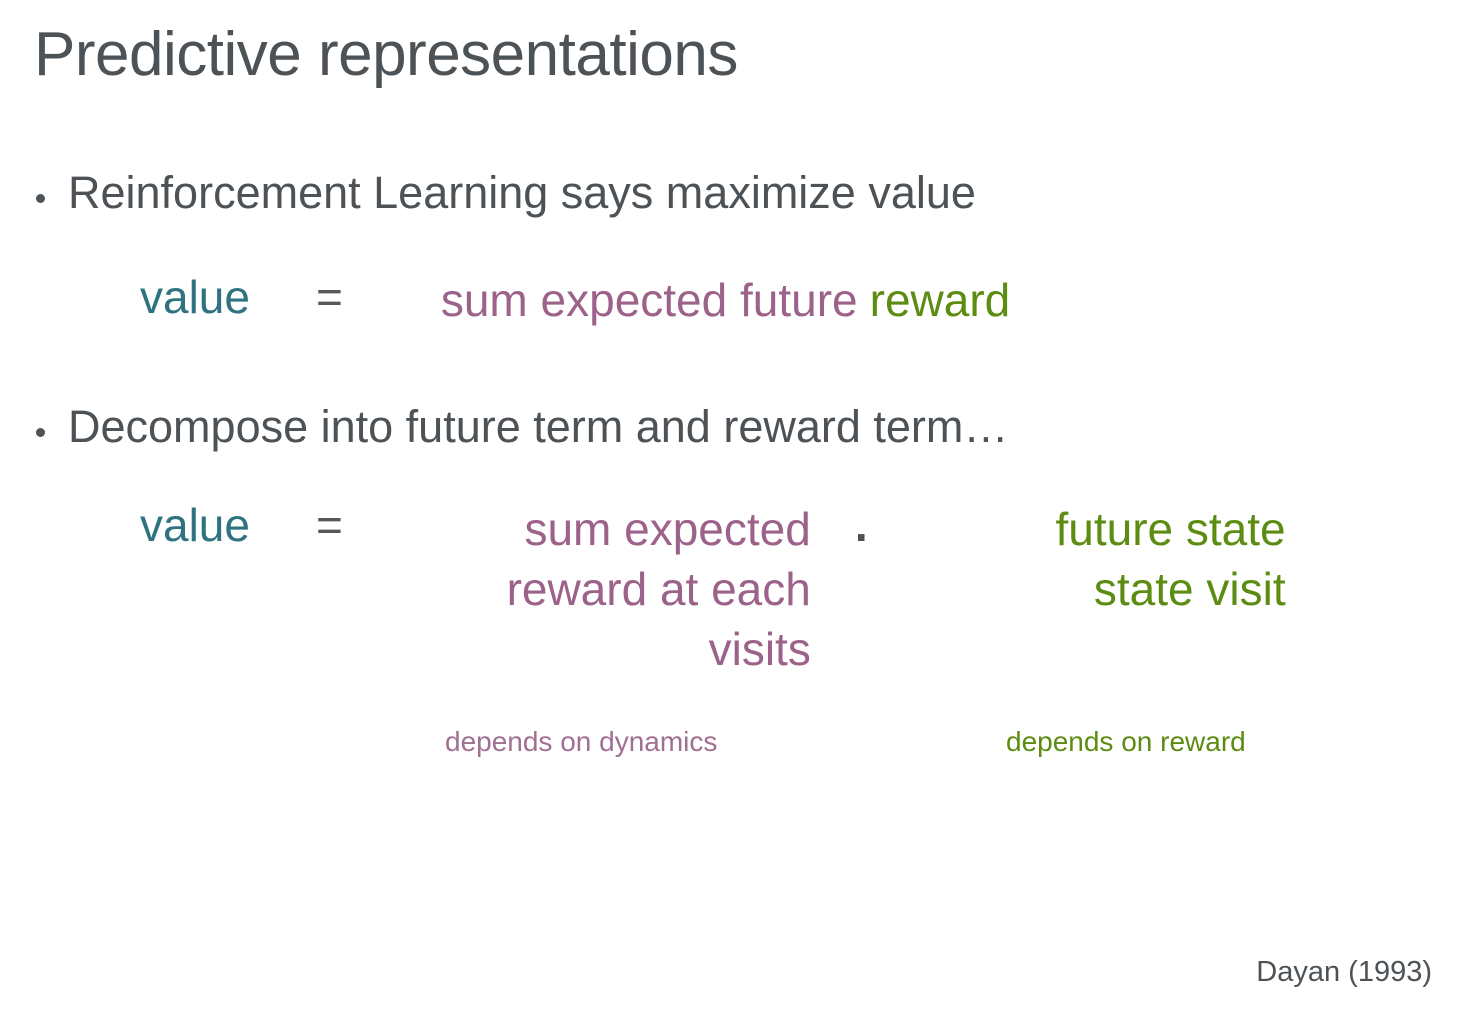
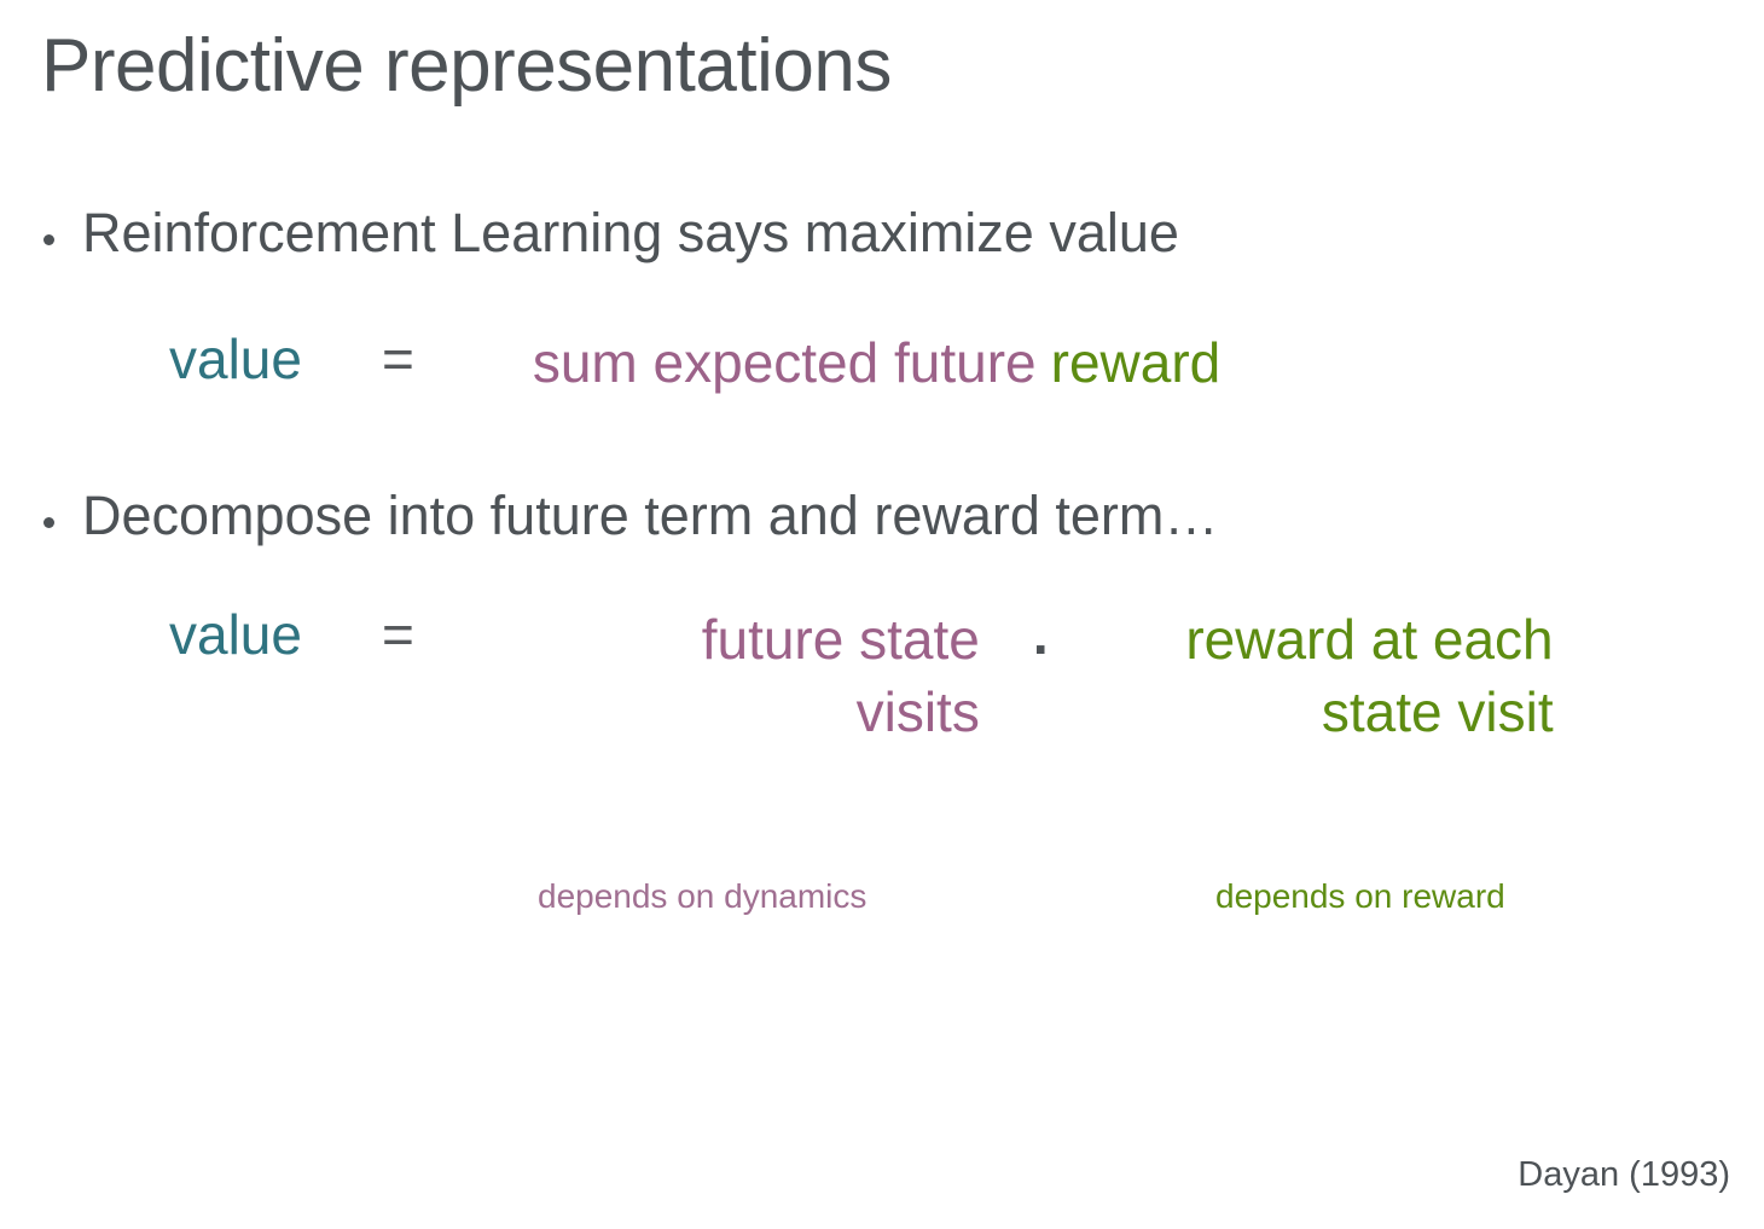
  Predictive representations
  Reinforcement Learning says maximize value
  value
  =
  sum expected future
  reward
  Decompose into future term and reward term…
  value
  =
- sum expected
- reward at each
+ future state
  visits
  .
- future state
+ reward at each
  state visit
  depends on dynamics
  depends on reward
  Dayan (1993)
